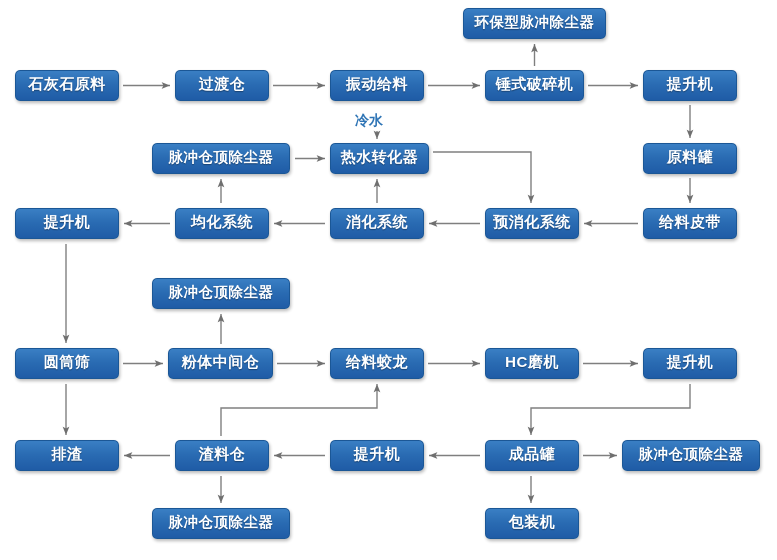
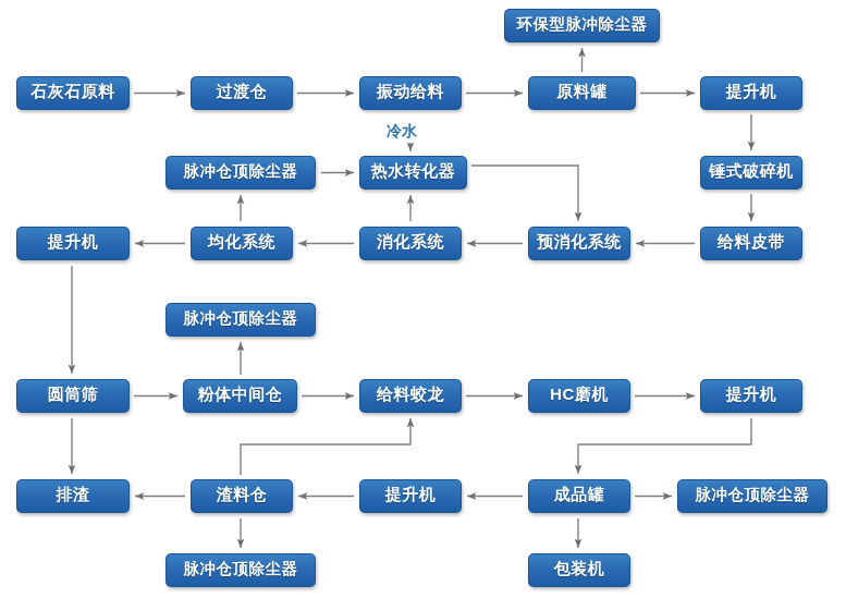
  环保型脉冲除尘器
  石灰石原料
  过渡仓
  振动给料
- 锤式破碎机
+ 原料罐
  提升机
  脉冲仓顶除尘器
  热水转化器
- 原料罐
+ 锤式破碎机
  提升机
  均化系统
  消化系统
  预消化系统
  给料皮带
  脉冲仓顶除尘器
  圆筒筛
  粉体中间仓
  给料蛟龙
  HC磨机
  提升机
  排渣
  渣料仓
  提升机
  成品罐
  脉冲仓顶除尘器
  脉冲仓顶除尘器
  包装机
  冷水
